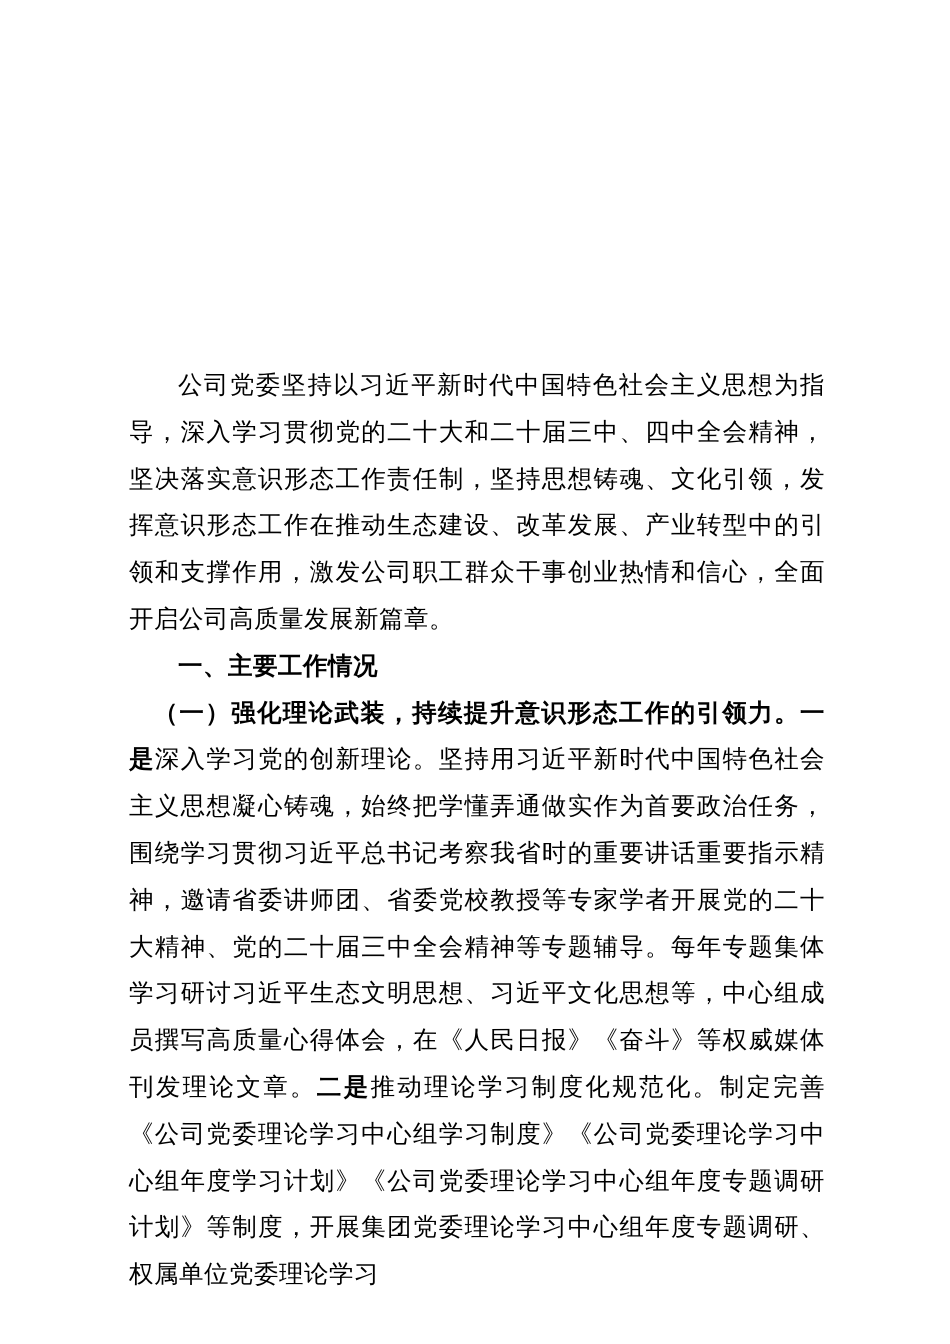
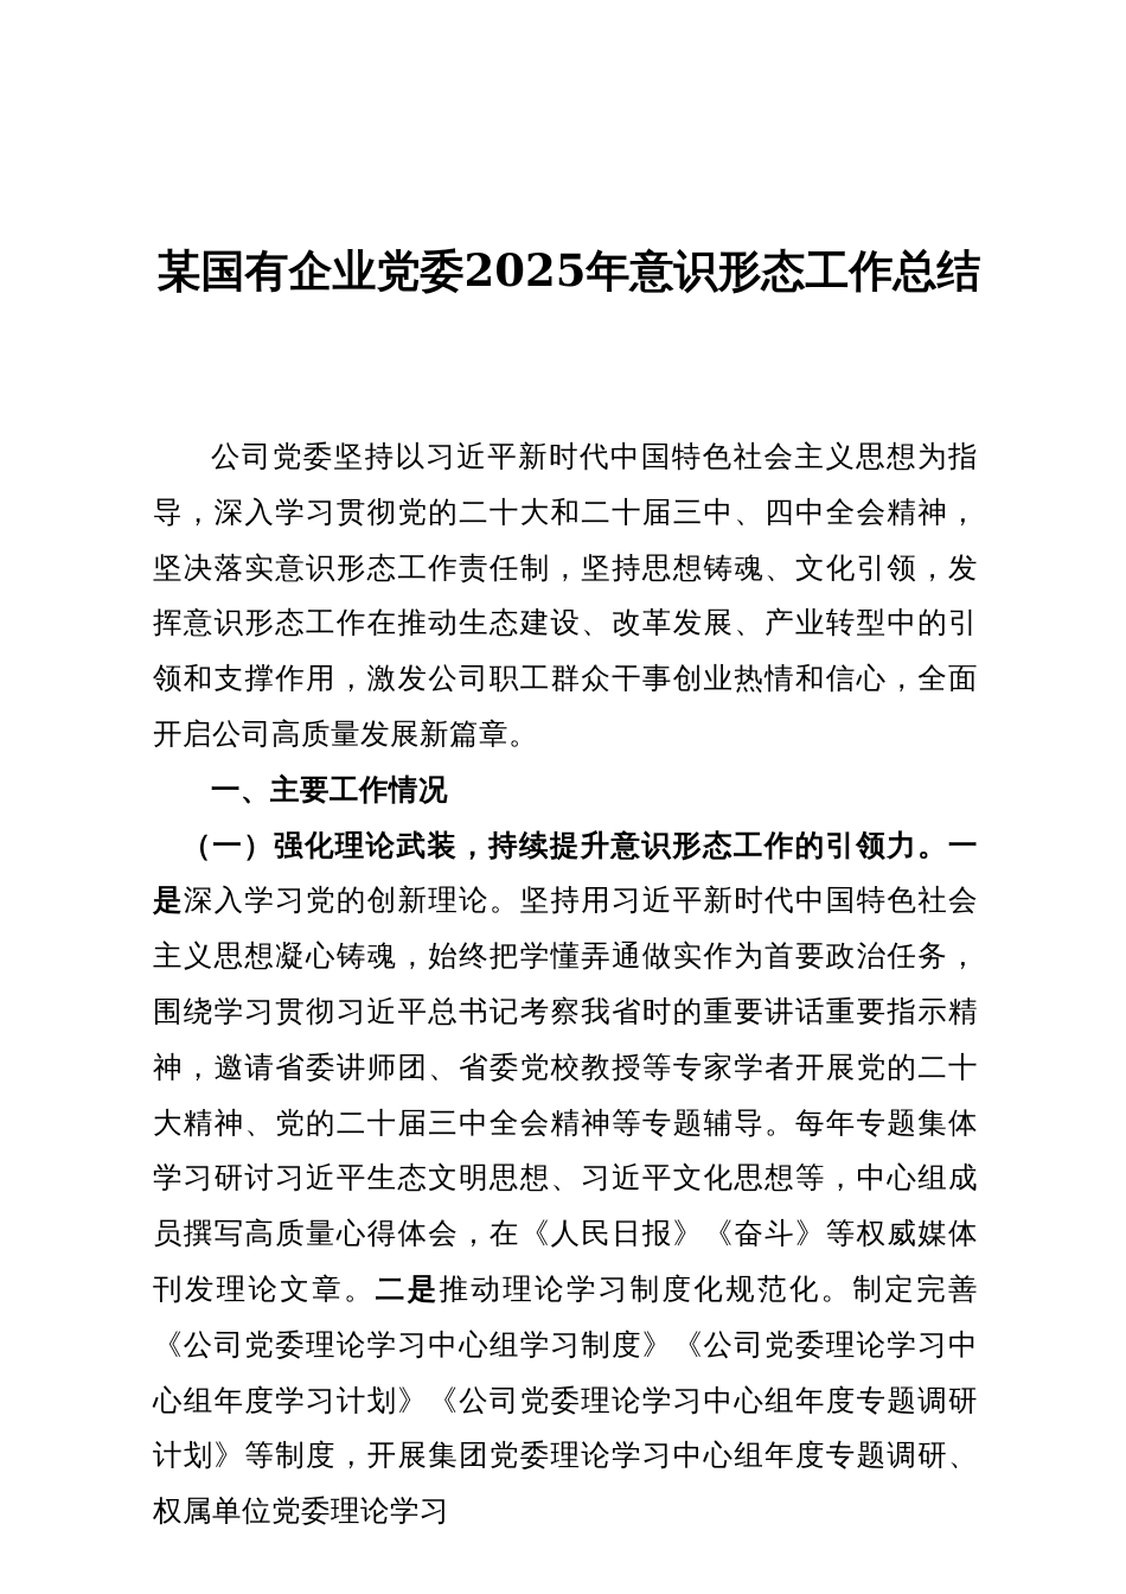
+ 某国有企业党委2025年意识形态工作总结
  公司党委坚持以习近平新时代中国特色社会主义思想为指导，深入学习贯彻党的二十大和二十届三中、四中全会精神，坚决落实意识形态工作责任制，坚持思想铸魂、文化引领，发挥意识形态工作在推动生态建设、改革发展、产业转型中的引领和支撑作用，激发公司职工群众干事创业热情和信心，全面开启公司高质量发展新篇章。
  一、主要工作情况
  （一）强化理论武装，持续提升意识形态工作的引领力。一是深入学习党的创新理论。坚持用习近平新时代中国特色社会主义思想凝心铸魂，始终把学懂弄通做实作为首要政治任务，围绕学习贯彻习近平总书记考察我省时的重要讲话重要指示精神，邀请省委讲师团、省委党校教授等专家学者开展党的二十大精神、党的二十届三中全会精神等专题辅导。每年专题集体学习研讨习近平生态文明思想、习近平文化思想等，中心组成员撰写高质量心得体会，在《人民日报》《奋斗》等权威媒体刊发理论文章。二是推动理论学习制度化规范化。制定完善《公司党委理论学习中心组学习制度》《公司党委理论学习中心组年度学习计划》《公司党委理论学习中心组年度专题调研计划》等制度，开展集团党委理论学习中心组年度专题调研、权属单位党委理论学习
